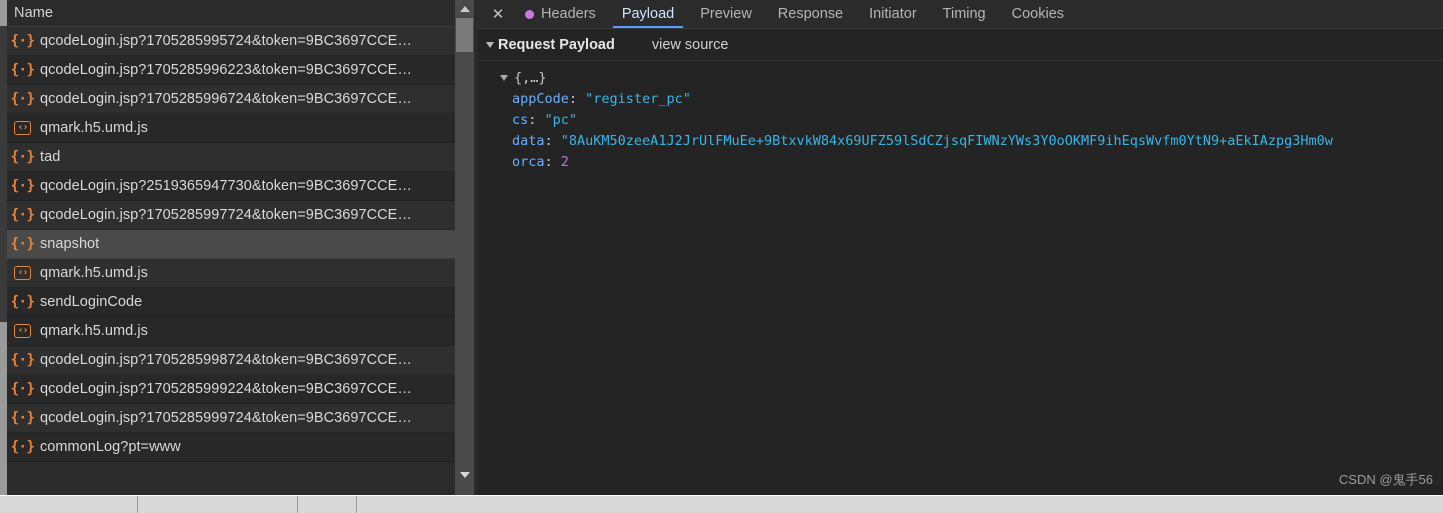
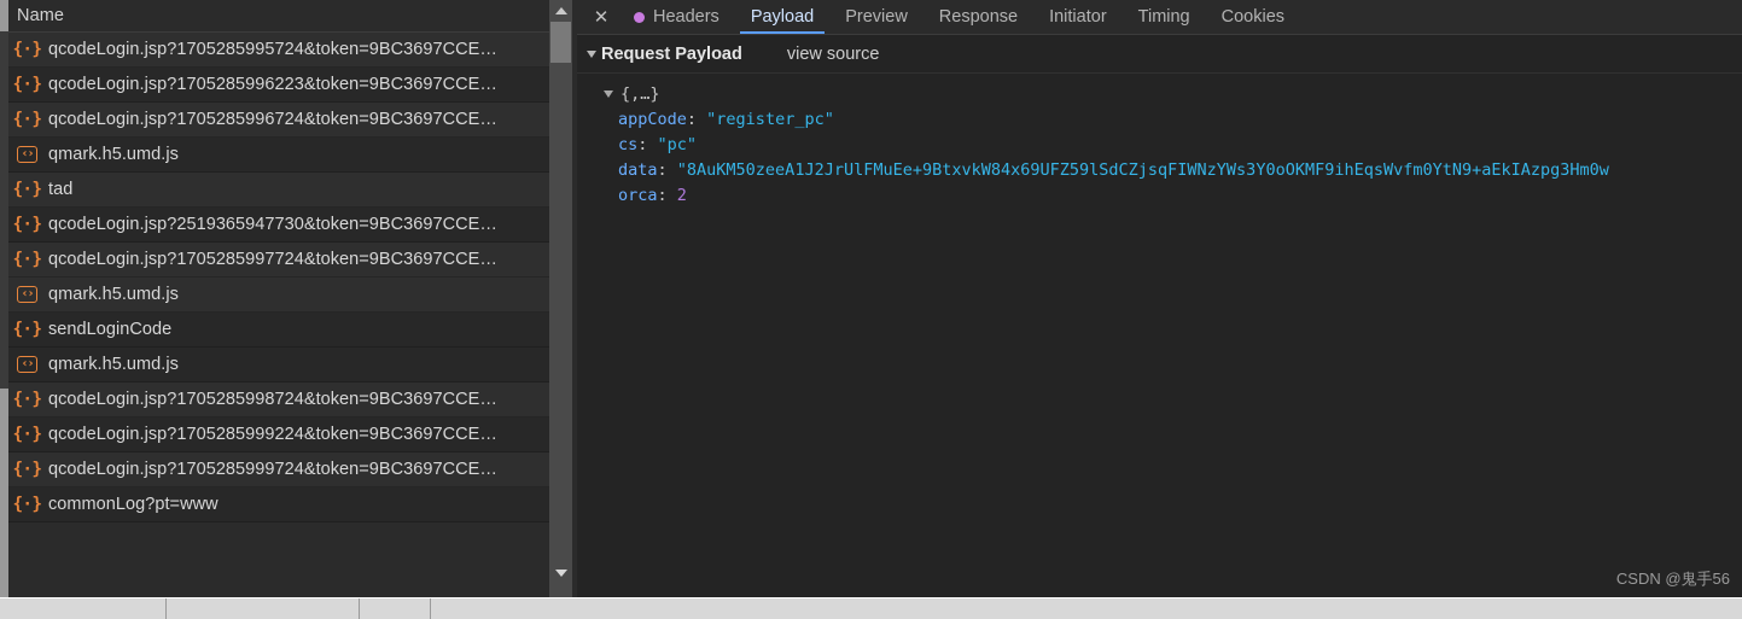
  Name
  qcodeLogin.jsp?1705285995724&token=9BC3697CCE…
  qcodeLogin.jsp?1705285996223&token=9BC3697CCE…
  qcodeLogin.jsp?1705285996724&token=9BC3697CCE…
  qmark.h5.umd.js
  tad
  qcodeLogin.jsp?2519365947730&token=9BC3697CCE…
  qcodeLogin.jsp?1705285997724&token=9BC3697CCE…
- snapshot
  qmark.h5.umd.js
  sendLoginCode
  qmark.h5.umd.js
  qcodeLogin.jsp?1705285998724&token=9BC3697CCE…
  qcodeLogin.jsp?1705285999224&token=9BC3697CCE…
  qcodeLogin.jsp?1705285999724&token=9BC3697CCE…
  commonLog?pt=www
  ✕
  Headers
  Payload
  Preview
  Response
  Initiator
  Timing
  Cookies
  Request Payload
  view source
  {,…}
  appCode
  :
  "register_pc"
  cs
  :
  "pc"
  data
  :
  "8AuKM50zeeA1J2JrUlFMuEe+9BtxvkW84x69UFZ59lSdCZjsqFIWNzYWs3Y0oOKMF9ihEqsWvfm0YtN9+aEkIAzpg3Hm0w
  orca
  :
  2
  CSDN @鬼手56
